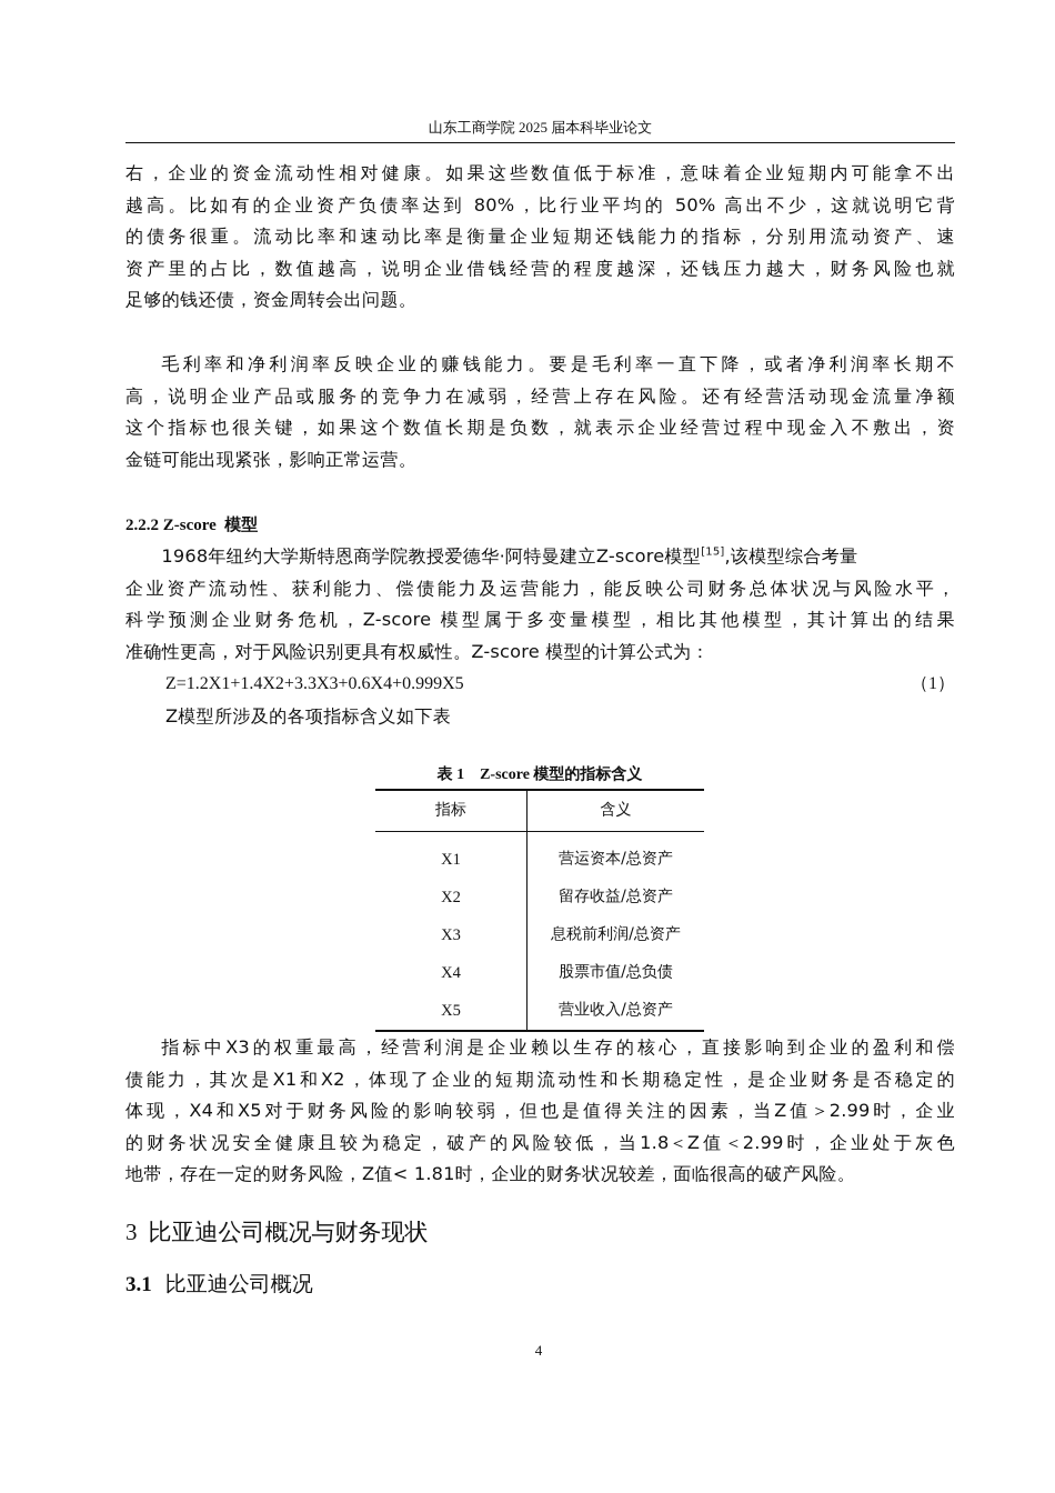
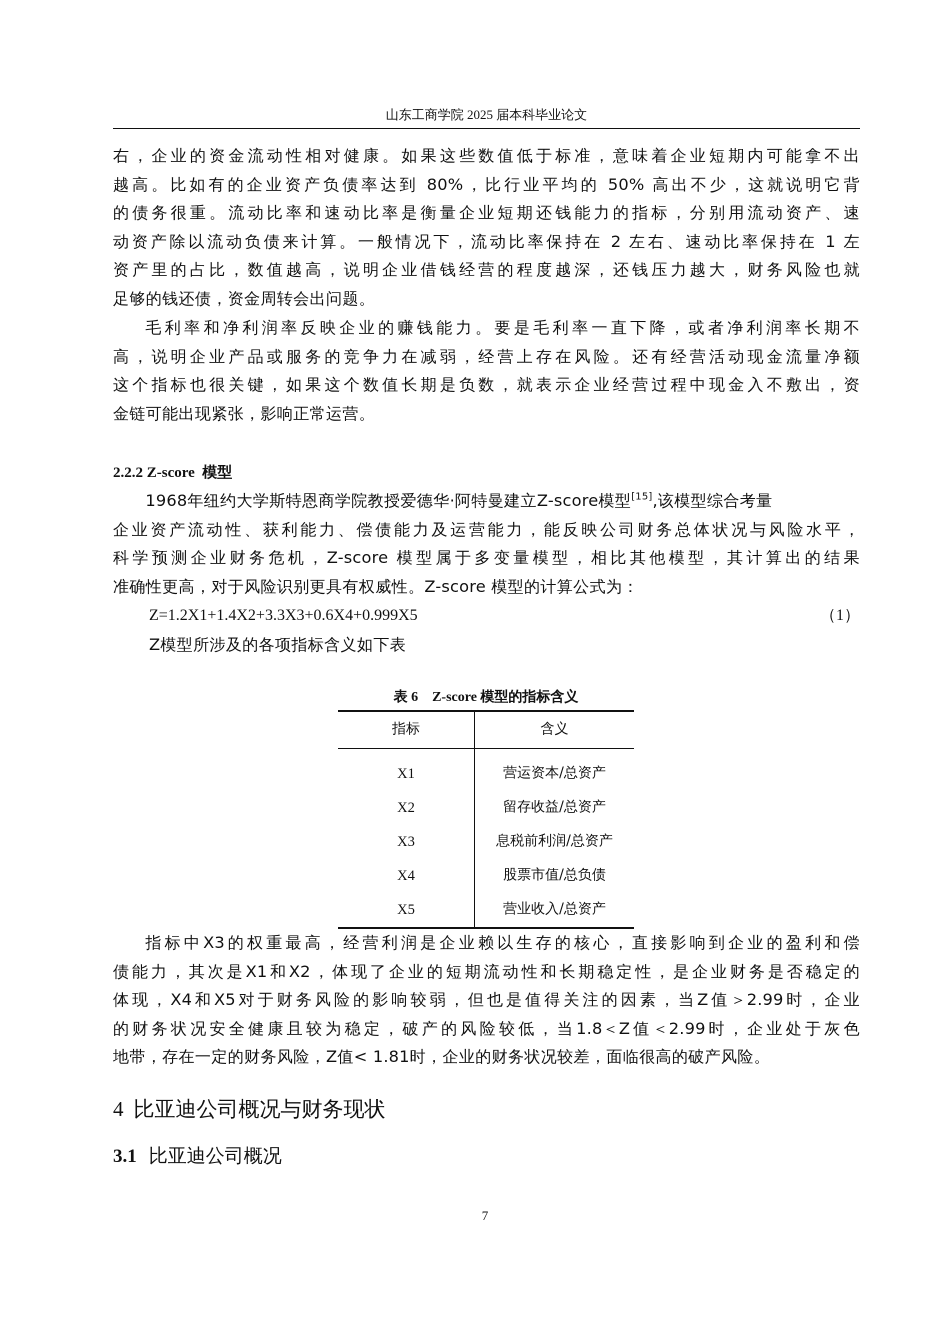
  山东工商学院 2025 届本科毕业论文
  右，企业的资金流动性相对健康。如果这些数值低于标准，意味着企业短期内可能拿不出
  越高。比如有的企业资产负债率达到 80%，比行业平均的 50% 高出不少，这就说明它背
  的债务很重。流动比率和速动比率是衡量企业短期还钱能力的指标，分别用流动资产、速
+ 动资产除以流动负债来计算。一般情况下，流动比率保持在 2 左右、速动比率保持在 1 左
  资产里的占比，数值越高，说明企业借钱经营的程度越深，还钱压力越大，财务风险也就
  足够的钱还债，资金周转会出问题。
  毛利率和净利润率反映企业的赚钱能力。要是毛利率一直下降，或者净利润率长期不
  高，说明企业产品或服务的竞争力在减弱，经营上存在风险。还有经营活动现金流量净额
  这个指标也很关键，如果这个数值长期是负数，就表示企业经营过程中现金入不敷出，资
  金链可能出现紧张，影响正常运营。
  2.2.2 Z-score 模型
  1968年纽约大学斯特恩商学院教授爱德华·阿特曼建立Z-score模型[15],该模型综合考量
  企业资产流动性、获利能力、偿债能力及运营能力，能反映公司财务总体状况与风险水平，
  科学预测企业财务危机，Z-score 模型属于多变量模型，相比其他模型，其计算出的结果
  准确性更高，对于风险识别更具有权威性。Z-score 模型的计算公式为：
  Z=1.2X1+1.4X2+3.3X3+0.6X4+0.999X5
  （1）
  Z模型所涉及的各项指标含义如下表
- 表 1 Z-score 模型的指标含义
+ 表 6 Z-score 模型的指标含义
  指标	含义
  X1	营运资本/总资产
  X2	留存收益/总资产
  X3	息税前利润/总资产
  X4	股票市值/总负债
  X5	营业收入/总资产
  指标中X3的权重最高，经营利润是企业赖以生存的核心，直接影响到企业的盈利和偿
  债能力，其次是X1和X2，体现了企业的短期流动性和长期稳定性，是企业财务是否稳定的
  体现，X4和X5对于财务风险的影响较弱，但也是值得关注的因素，当Z值＞2.99时，企业
  的财务状况安全健康且较为稳定，破产的风险较低，当1.8＜Z值＜2.99时，企业处于灰色
  地带，存在一定的财务风险，Z值< 1.81时，企业的财务状况较差，面临很高的破产风险。
- 3 比亚迪公司概况与财务现状
+ 4 比亚迪公司概况与财务现状
  3.1 比亚迪公司概况
- 4
+ 7
